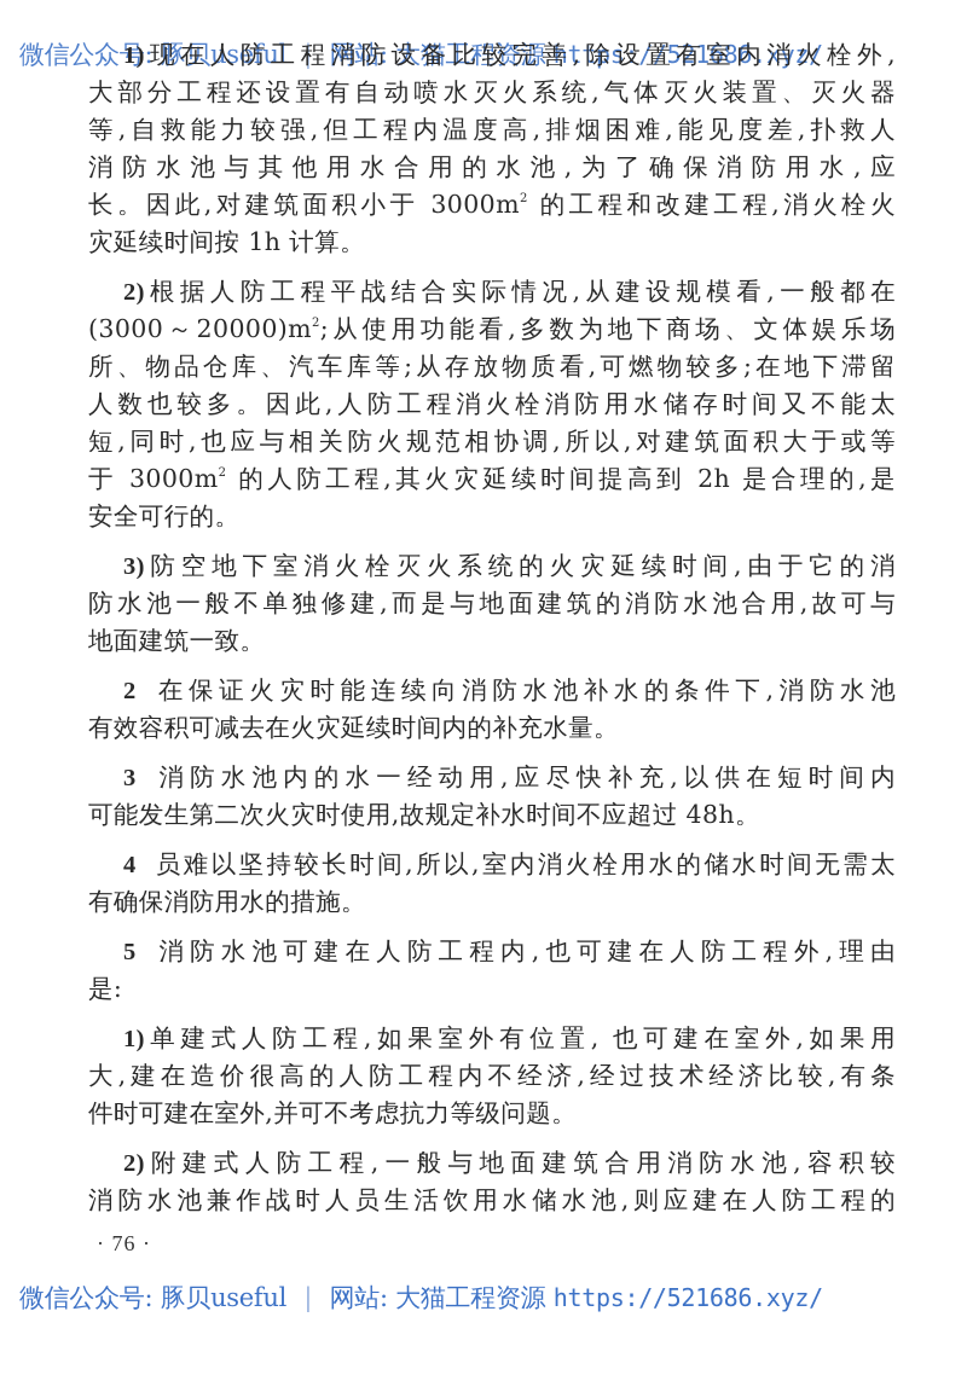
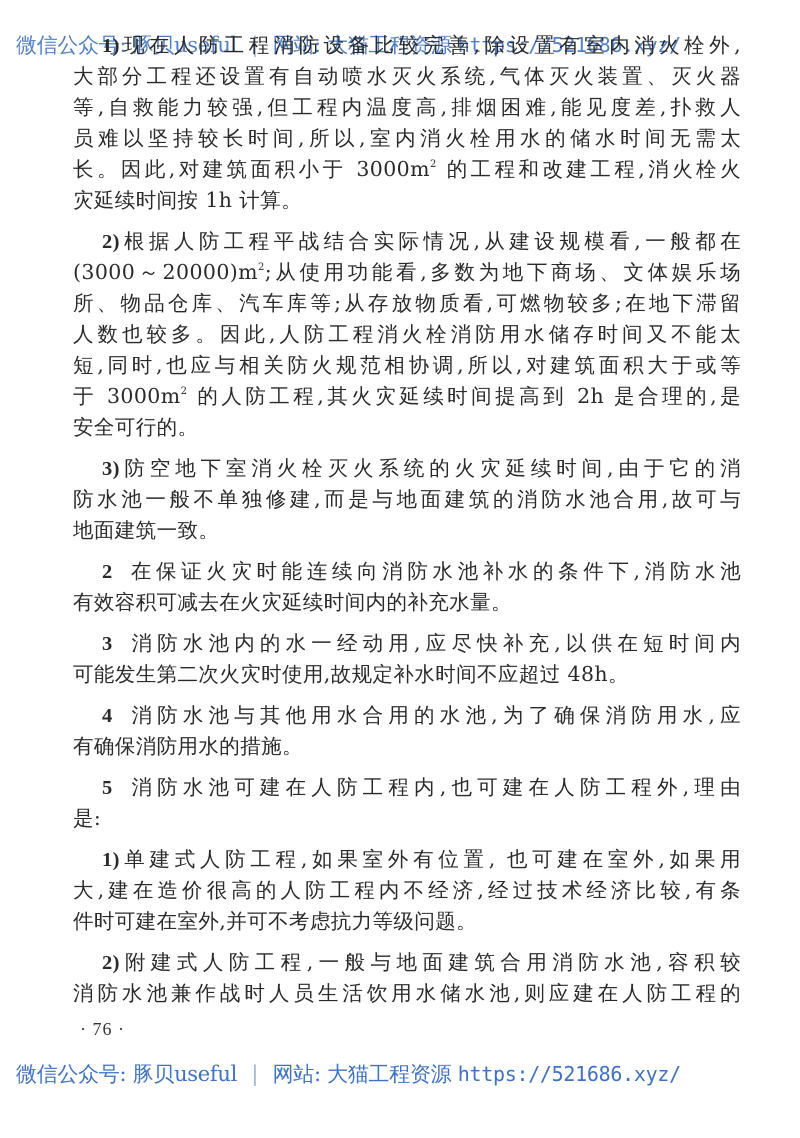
  微信公众号: 豚贝useful | 网站: 大猫工程资源 https://521686.xyz/
  1)现在人防工程消防设备比较完善,除设置有室内消火栓外,
  大部分工程还设置有自动喷水灭火系统,气体灭火装置、灭火器
  等,自救能力较强,但工程内温度高,排烟困难,能见度差,扑救人
- 消防水池与其他用水合用的水池,为了确保消防用水,应
+ 员难以坚持较长时间,所以,室内消火栓用水的储水时间无需太
  长。因此,对建筑面积小于 3000m2 的工程和改建工程,消火栓火
  灾延续时间按 1h 计算。
  2)根据人防工程平战结合实际情况,从建设规模看,一般都在
  (3000～20000)m2;从使用功能看,多数为地下商场、文体娱乐场
  所、物品仓库、汽车库等;从存放物质看,可燃物较多;在地下滞留
  人数也较多。因此,人防工程消火栓消防用水储存时间又不能太
  短,同时,也应与相关防火规范相协调,所以,对建筑面积大于或等
  于 3000m2 的人防工程,其火灾延续时间提高到 2h 是合理的,是
  安全可行的。
  3)防空地下室消火栓灭火系统的火灾延续时间,由于它的消
  防水池一般不单独修建,而是与地面建筑的消防水池合用,故可与
  地面建筑一致。
  2 在保证火灾时能连续向消防水池补水的条件下,消防水池
  有效容积可减去在火灾延续时间内的补充水量。
  3 消防水池内的水一经动用,应尽快补充,以供在短时间内
  可能发生第二次火灾时使用,故规定补水时间不应超过 48h。
- 4 员难以坚持较长时间,所以,室内消火栓用水的储水时间无需太
+ 4 消防水池与其他用水合用的水池,为了确保消防用水,应
  有确保消防用水的措施。
  5 消防水池可建在人防工程内,也可建在人防工程外,理由
  是:
  1)单建式人防工程,如果室外有位置, 也可建在室外,如果用
  大,建在造价很高的人防工程内不经济,经过技术经济比较,有条
  件时可建在室外,并可不考虑抗力等级问题。
  2)附建式人防工程,一般与地面建筑合用消防水池,容积较
  消防水池兼作战时人员生活饮用水储水池,则应建在人防工程的
  · 76 ·
  微信公众号: 豚贝useful | 网站: 大猫工程资源 https://521686.xyz/
